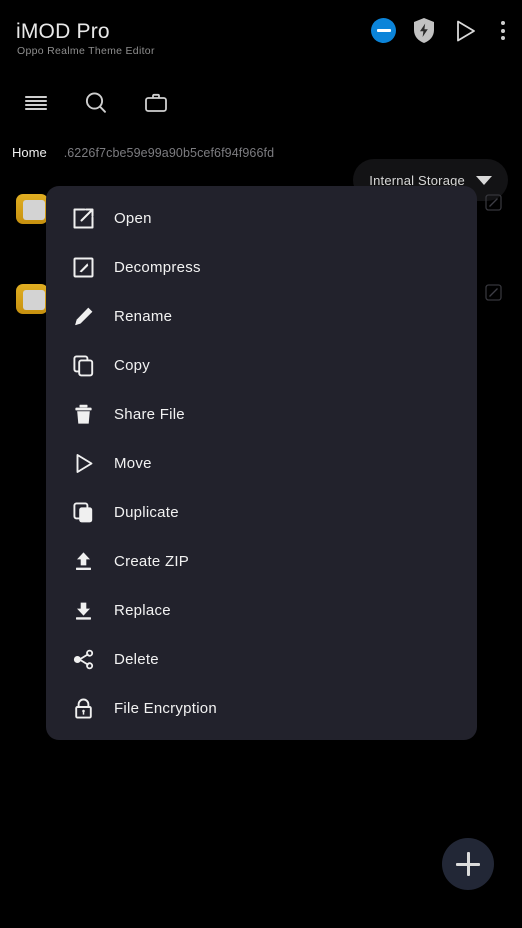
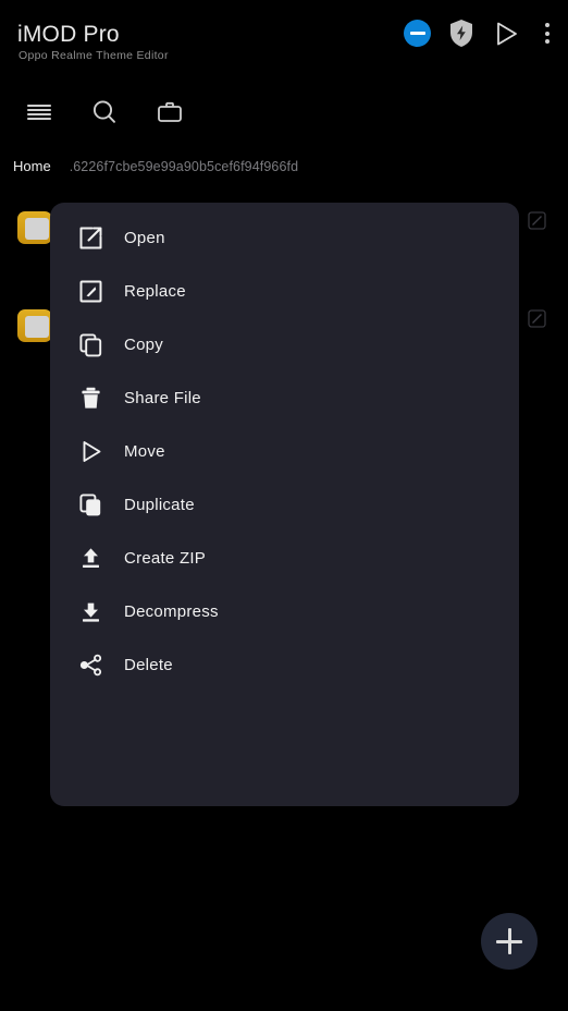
  iMOD Pro
  Oppo Realme Theme Editor
- Internal Storage
  Home
  .6226f7cbe59e99a90b5cef6f94f966fd
  Open
- Decompress
+ Replace
- Rename
  Copy
  Share File
  Move
  Duplicate
  Create ZIP
- Replace
+ Decompress
  Delete
- File Encryption
